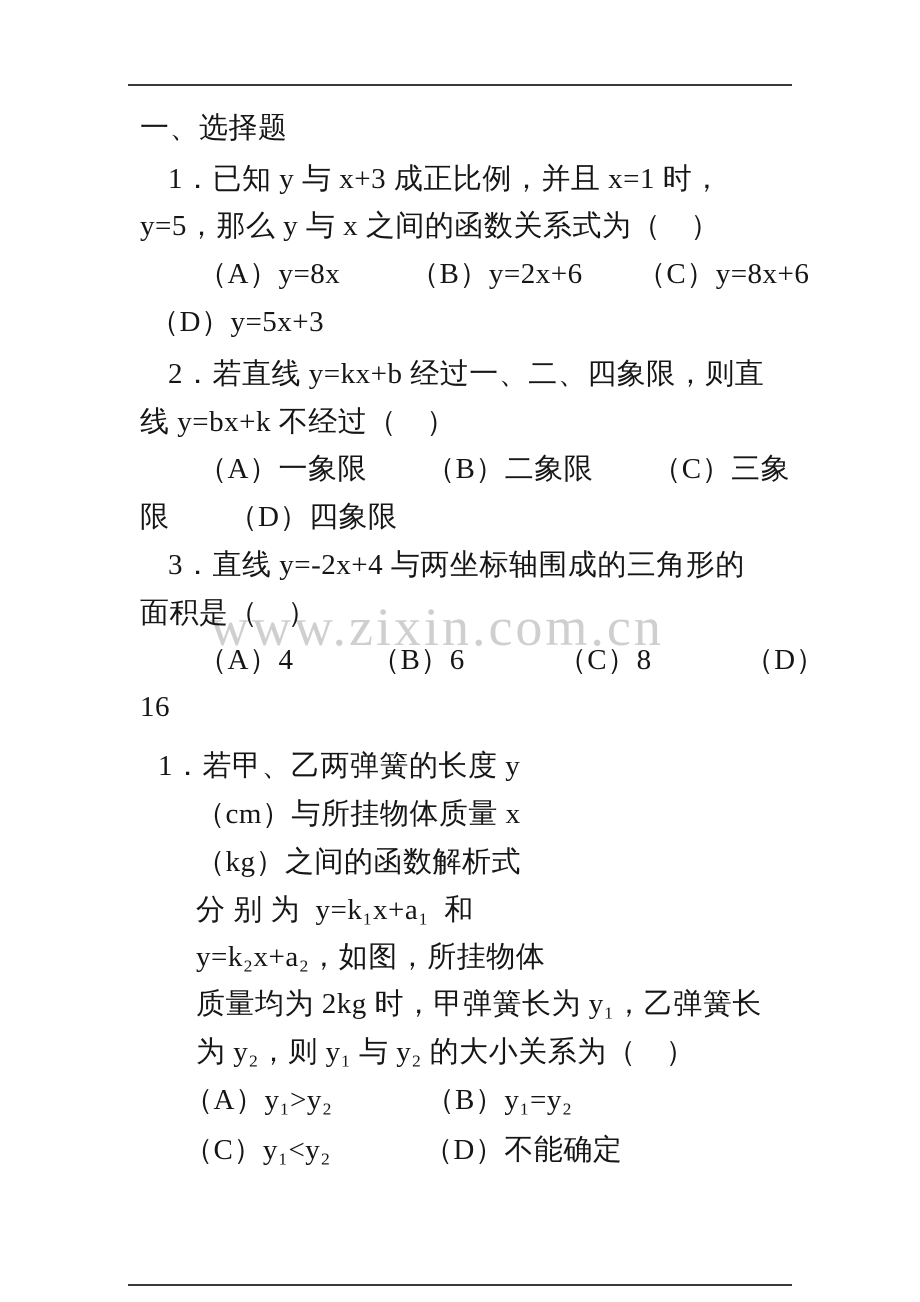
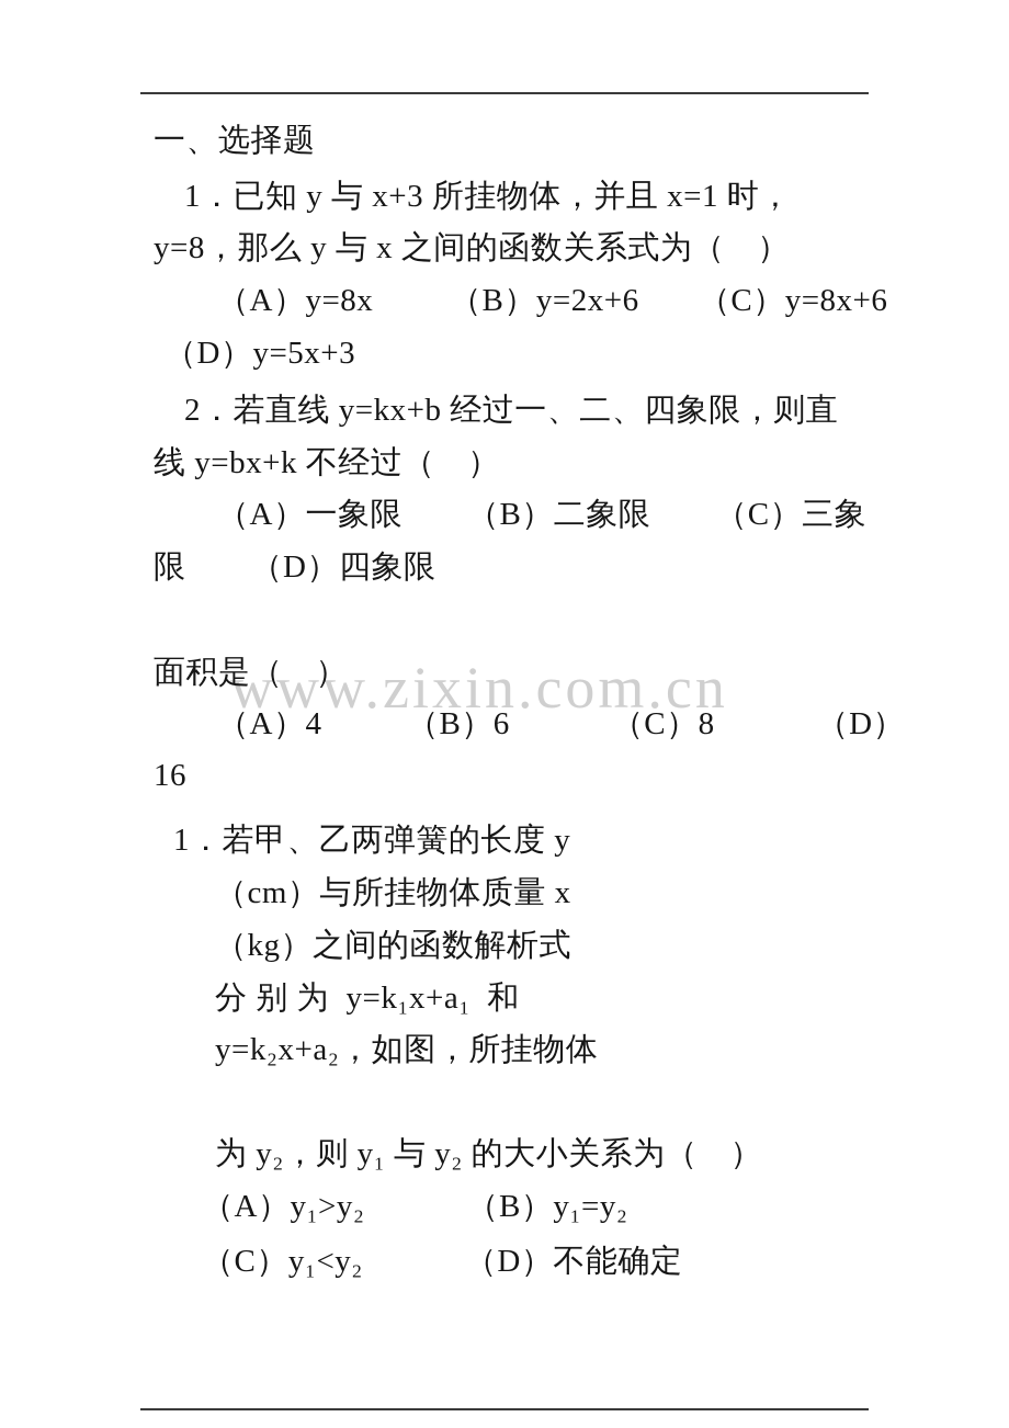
  www.zixin.com.cn
  一、选择题
- 1．已知 y 与 x+3 成正比例，并且 x=1 时，
+ 1．已知 y 与 x+3 所挂物体，并且 x=1 时，
- y=5，那么 y 与 x 之间的函数关系式为（ ）
+ y=8，那么 y 与 x 之间的函数关系式为（ ）
  （A）y=8x （B）y=2x+6 （C）y=8x+6
  （D）y=5x+3
  2．若直线 y=kx+b 经过一、二、四象限，则直
  线 y=bx+k 不经过（ ）
  （A）一象限 （B）二象限 （C）三象
  限 （D）四象限
- 3．直线 y=-2x+4 与两坐标轴围成的三角形的
  面积是（ ）
  （A）4 （B）6 （C）8 （D）
  16
  1．若甲、乙两弹簧的长度 y
  （cm）与所挂物体质量 x
  （kg）之间的函数解析式
  分 别 为 y=k₁x+a₁ 和
  y=k₂x+a₂，如图，所挂物体
- 质量均为 2kg 时，甲弹簧长为 y₁，乙弹簧长
  为 y₂，则 y₁ 与 y₂ 的大小关系为（ ）
  （A）y₁>y₂ （B）y₁=y₂
  （C）y₁<y₂ （D）不能确定
